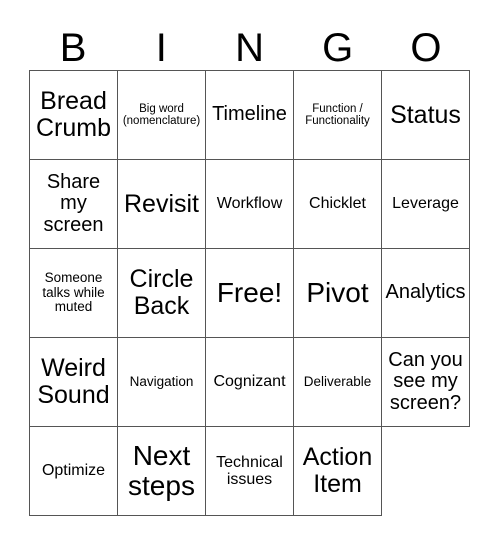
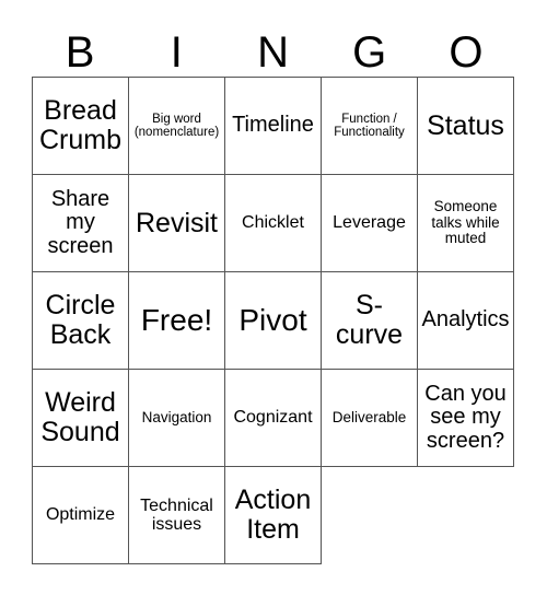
  B
  I
  N
  G
  O
  Bread
  Crumb
  Big word
  (nomenclature)
  Timeline
  Function /
  Functionality
  Status
  Share
  my
  screen
  Revisit
- Workflow
  Chicklet
  Leverage
  Someone
  talks while
  muted
  Circle
  Back
  Free!
  Pivot
+ S-
+ curve
  Analytics
  Weird
  Sound
  Navigation
  Cognizant
  Deliverable
  Can you
  see my
  screen?
  Optimize
- Next
- steps
  Technical
  issues
  Action
  Item
